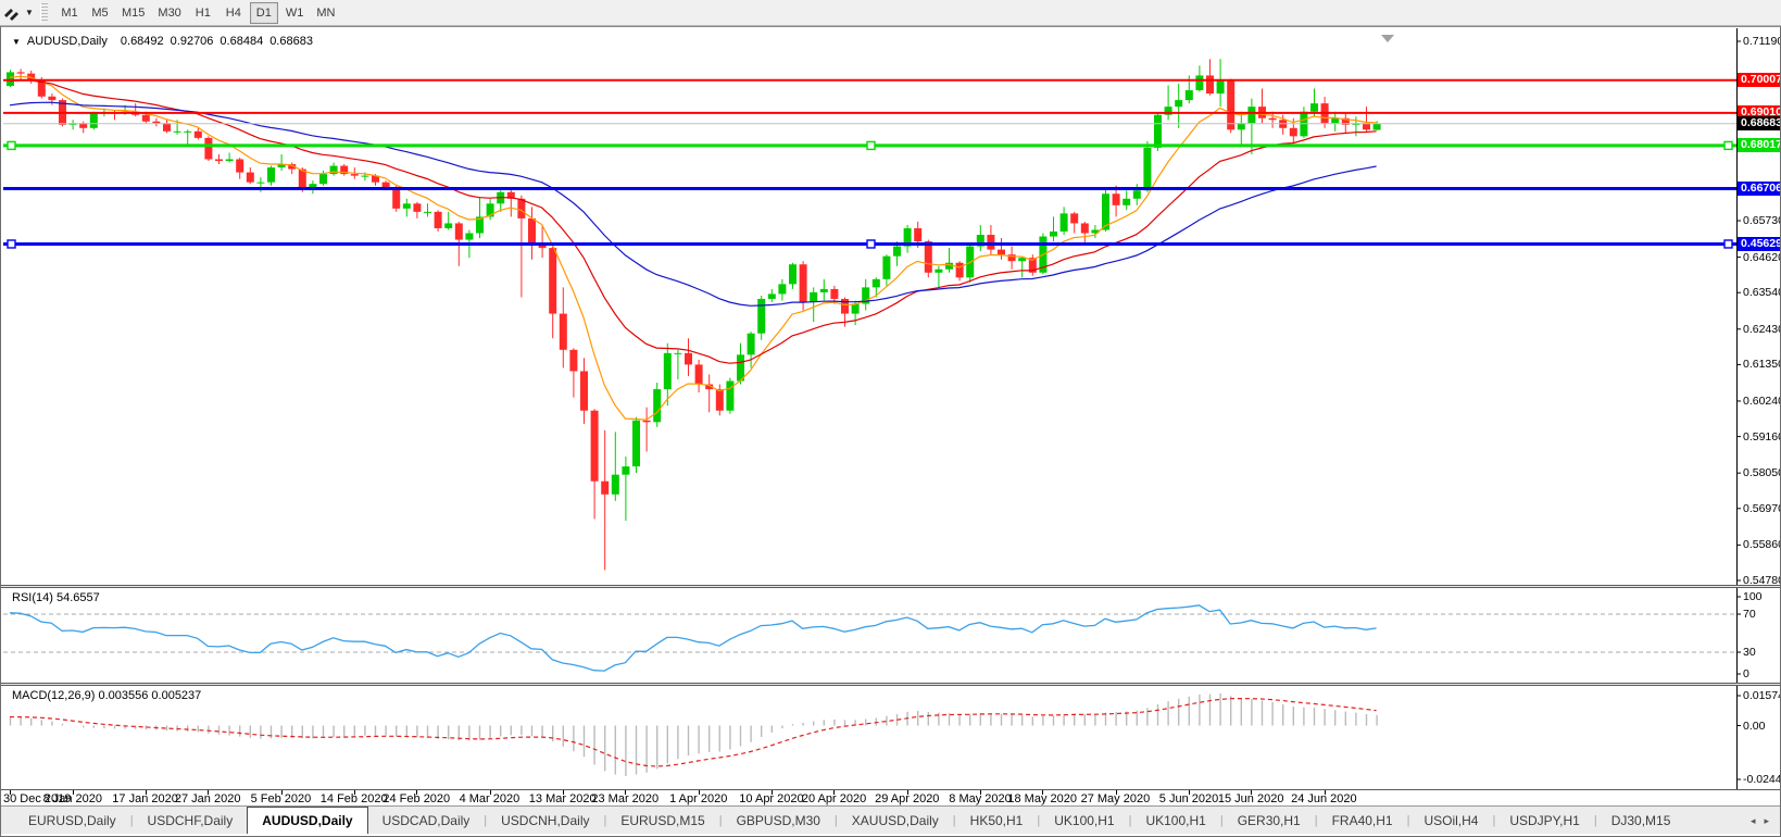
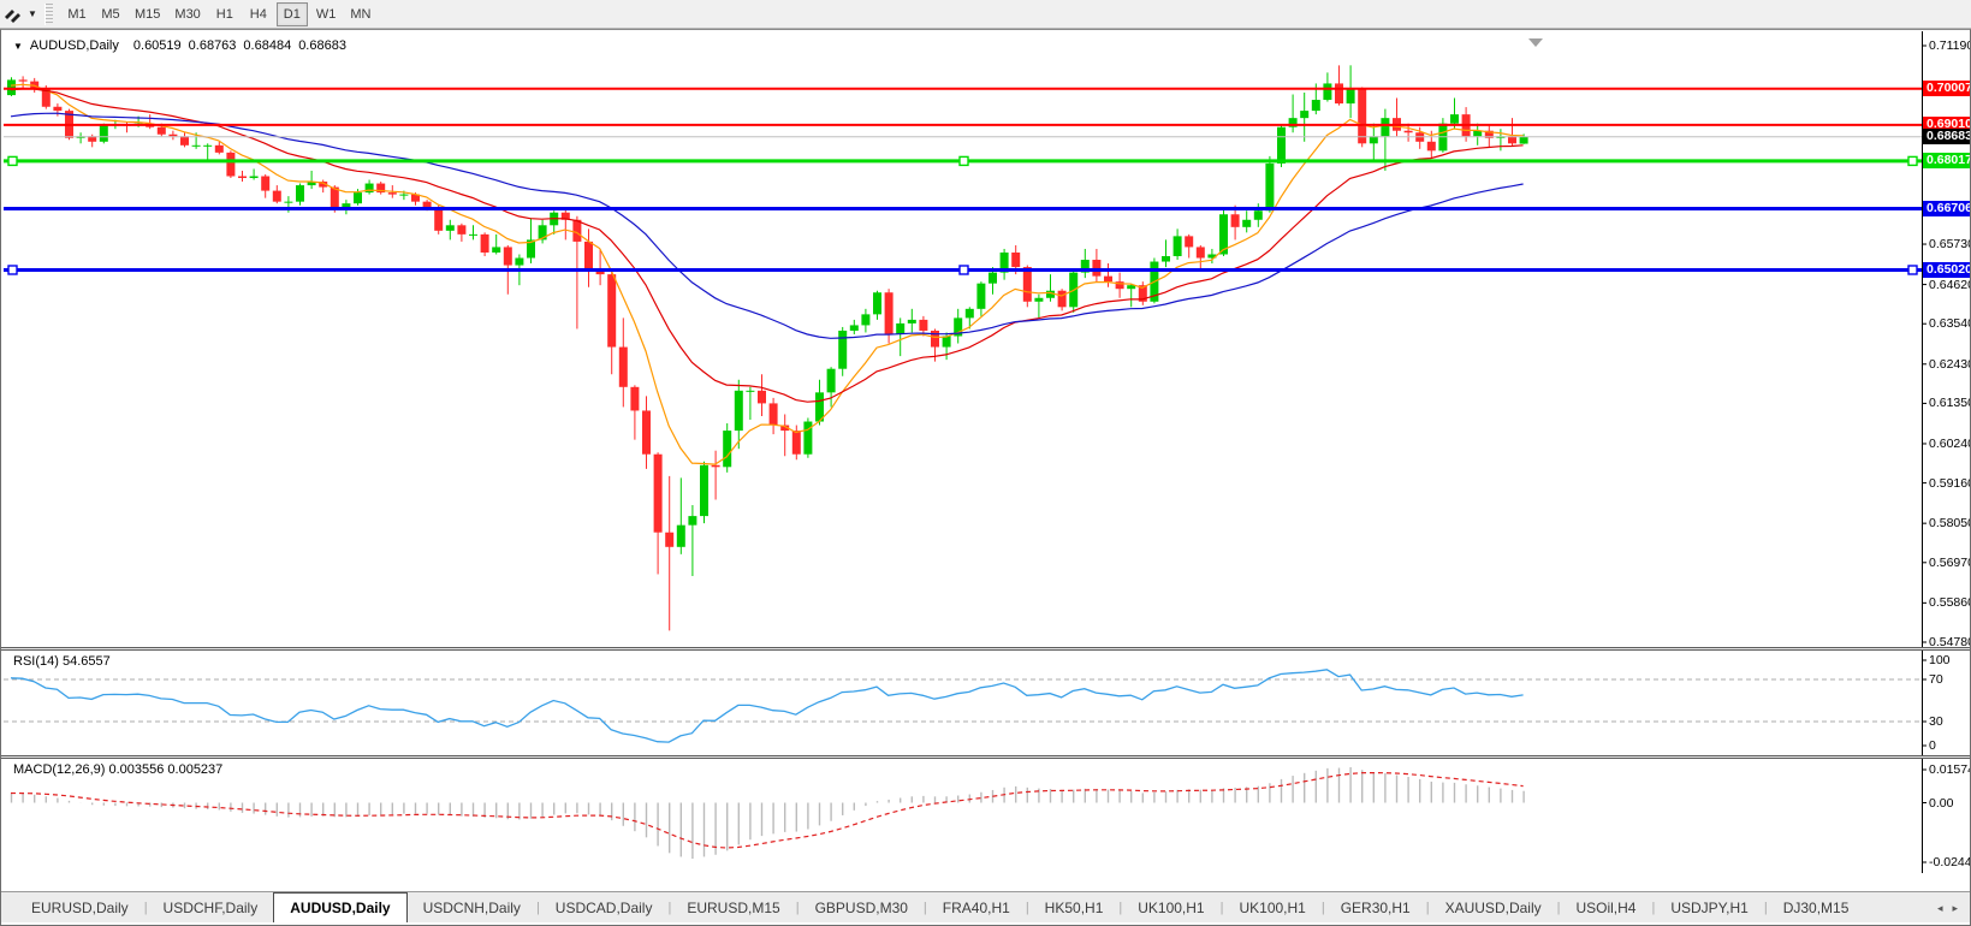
  ▼
  M1 M5 M15 M30 H1 H4 D1 W1 MN
  ▼
  AUDUSD,Daily
- 0.68492
+ 0.60519
- 0.92706
+ 0.68763
  0.68484
  0.68683
  0.7119
  0.6573
  0.6462
  0.6354
  0.6243
  0.6135
  0.6024
  0.5916
  0.5805
  0.5697
  0.5586
  0.5478
  0.70007
  0.69010
  0.68017
  0.66706
- 0.45629
+ 0.65020
  0.68683
  RSI(14) 54.6557
  100
  70
  30
  0
  MACD(12,26,9) 0.003556 0.005237
  0.0157
  0.00
  -0.0244
- 30 Dec 2019
- 8 Jan 2020
- 17 Jan 2020
- 27 Jan 2020
- 5 Feb 2020
- 14 Feb 2020
- 24 Feb 2020
- 4 Mar 2020
- 13 Mar 2020
- 23 Mar 2020
- 1 Apr 2020
- 10 Apr 2020
- 20 Apr 2020
- 29 Apr 2020
- 8 May 2020
- 18 May 2020
- 27 May 2020
- 5 Jun 2020
- 15 Jun 2020
- 24 Jun 2020
  EURUSD,Daily
  |
  USDCHF,Daily
  AUDUSD,Daily
- USDCAD,Daily
+ USDCNH,Daily
  |
- USDCNH,Daily
+ USDCAD,Daily
  |
  EURUSD,M15
  |
  GBPUSD,M30
  |
- XAUUSD,Daily
+ FRA40,H1
  |
  HK50,H1
  |
  UK100,H1
  |
  UK100,H1
  |
  GER30,H1
  |
- FRA40,H1
+ XAUUSD,Daily
  |
  USOil,H4
  |
  USDJPY,H1
  |
  DJ30,M15
  ◂
  ▸
